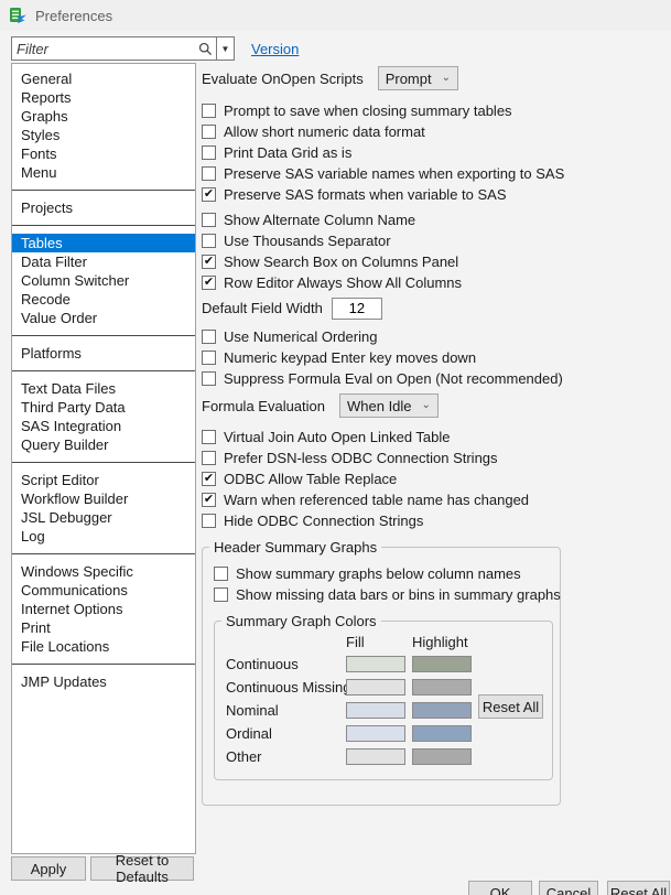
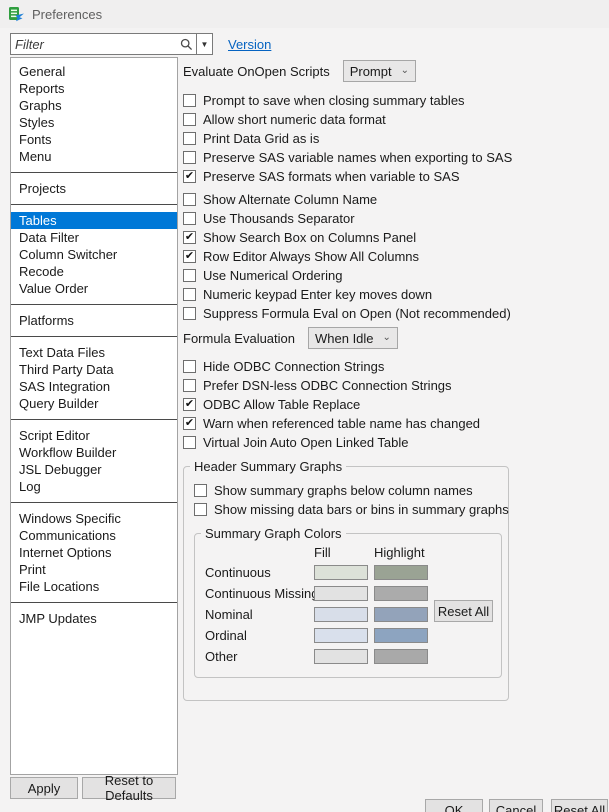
  Preferences
  Filter
  ▼
  Version
  General
  Reports
  Graphs
  Styles
  Fonts
  Menu
  Projects
  Tables
  Data Filter
  Column Switcher
  Recode
  Value Order
  Platforms
  Text Data Files
  Third Party Data
  SAS Integration
  Query Builder
  Script Editor
  Workflow Builder
  JSL Debugger
  Log
  Windows Specific
  Communications
  Internet Options
  Print
  File Locations
  JMP Updates
  Evaluate OnOpen Scripts
  Prompt
  ⌄
  Prompt to save when closing summary tables
  Allow short numeric data format
  Print Data Grid as is
  Preserve SAS variable names when exporting to SAS
  ✔
  Preserve SAS formats when variable to SAS
  Show Alternate Column Name
  Use Thousands Separator
  ✔
  Show Search Box on Columns Panel
  ✔
  Row Editor Always Show All Columns
- Default Field Width
- 12
  Use Numerical Ordering
  Numeric keypad Enter key moves down
  Suppress Formula Eval on Open (Not recommended)
  Formula Evaluation
  When Idle
  ⌄
- Virtual Join Auto Open Linked Table
+ Hide ODBC Connection Strings
  Prefer DSN-less ODBC Connection Strings
  ✔
  ODBC Allow Table Replace
  ✔
  Warn when referenced table name has changed
- Hide ODBC Connection Strings
+ Virtual Join Auto Open Linked Table
  Header Summary Graphs
  Show summary graphs below column names
  Show missing data bars or bins in summary graphs
  Summary Graph Colors
  Fill
  Highlight
  Continuous
  Continuous Missin
  Nominal
  Ordinal
  Other
  Reset All
  Apply
  Reset to Defaults
  OK
  Cancel
  Reset All
